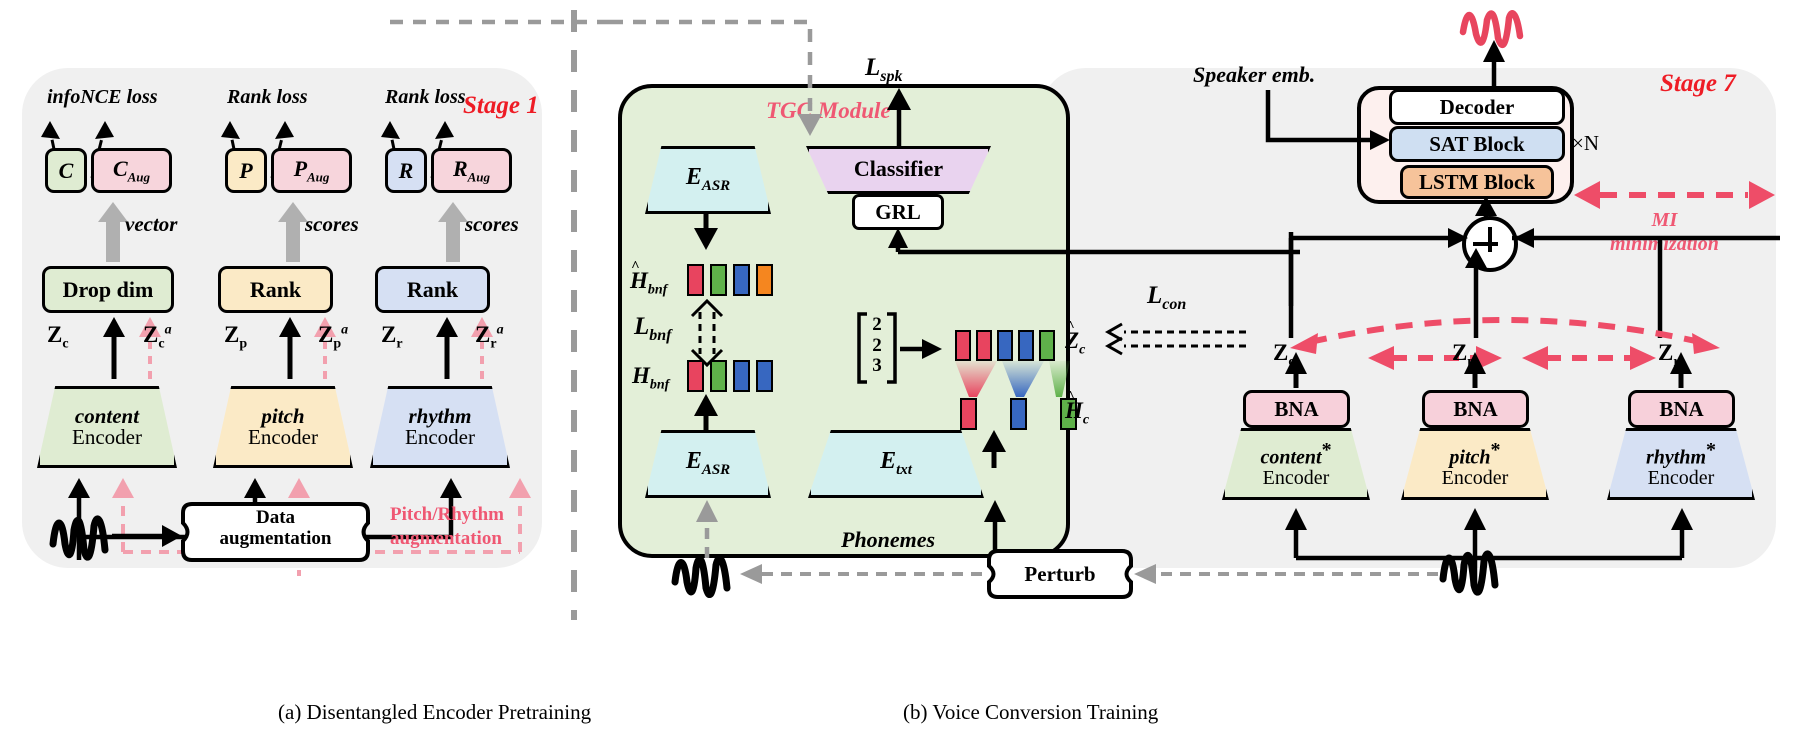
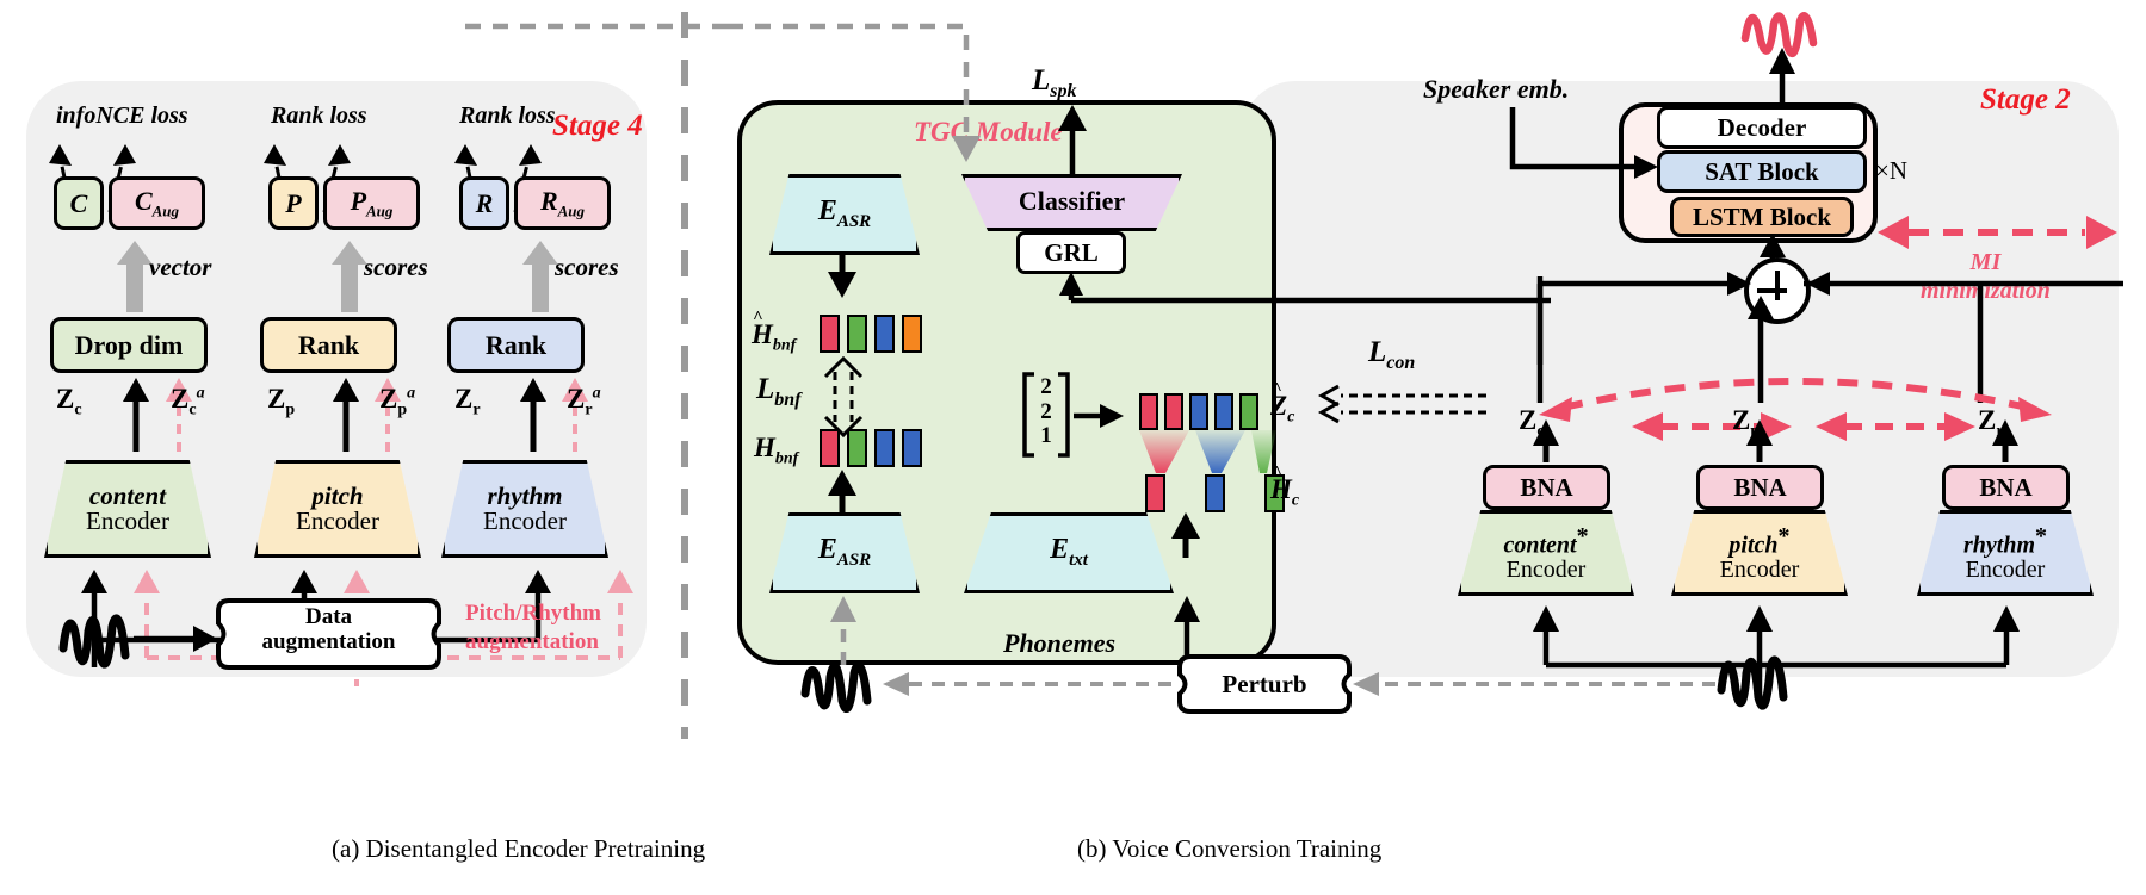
- Stage 1
+ Stage 4
  infoNCE loss
  Rank loss
  Rank loss
  C
  CAug
  P
  PAug
  R
  RAug
  vector
  scores
  scores
  Drop dim
  Rank
  Rank
  Zc
  Zca
  Zp
  Zpa
  Zr
  Zra
  content
  Encoder
  pitch
  Encoder
  rhythm
  Encoder
  Data
  augmentation
  Pitch/Rhythm
  augmentation
- Stage 7
+ Stage 2
  TGC Module
  EASR
  Classifier
  GRL
  Lspk
  ^
  Hbnf
  Lbnf
  Hbnf
  EASR
  Etxt
  2
  2
- 3
+ 1
  ^
  Zc
  ^
  Hc
  Lcon
  Decoder
  SAT Block
  LSTM Block
  ×N
  Speaker emb.
  MI
  minimization
  BNA
  BNA
  BNA
  content*
  Encoder
  pitch*
  Encoder
  rhythm*
  Encoder
  Perturb
  Phonemes
  (a) Disentangled Encoder Pretraining
  (b) Voice Conversion Training
